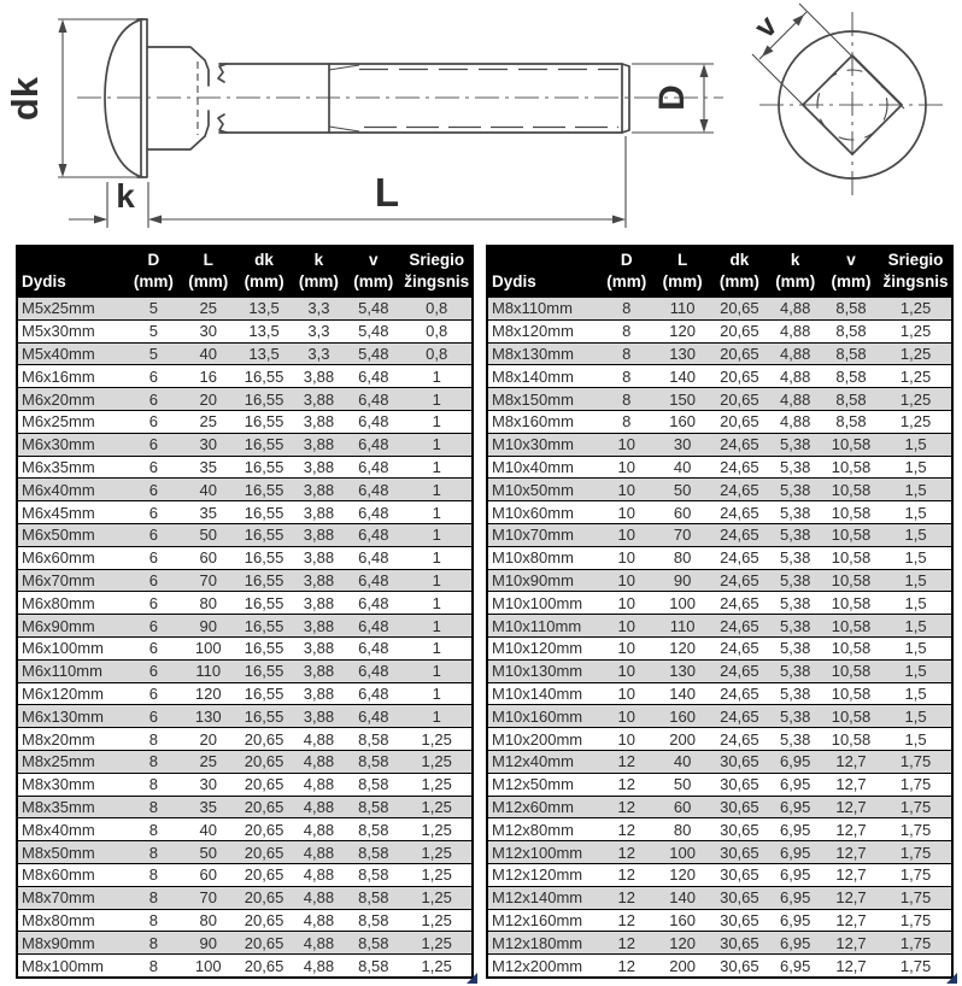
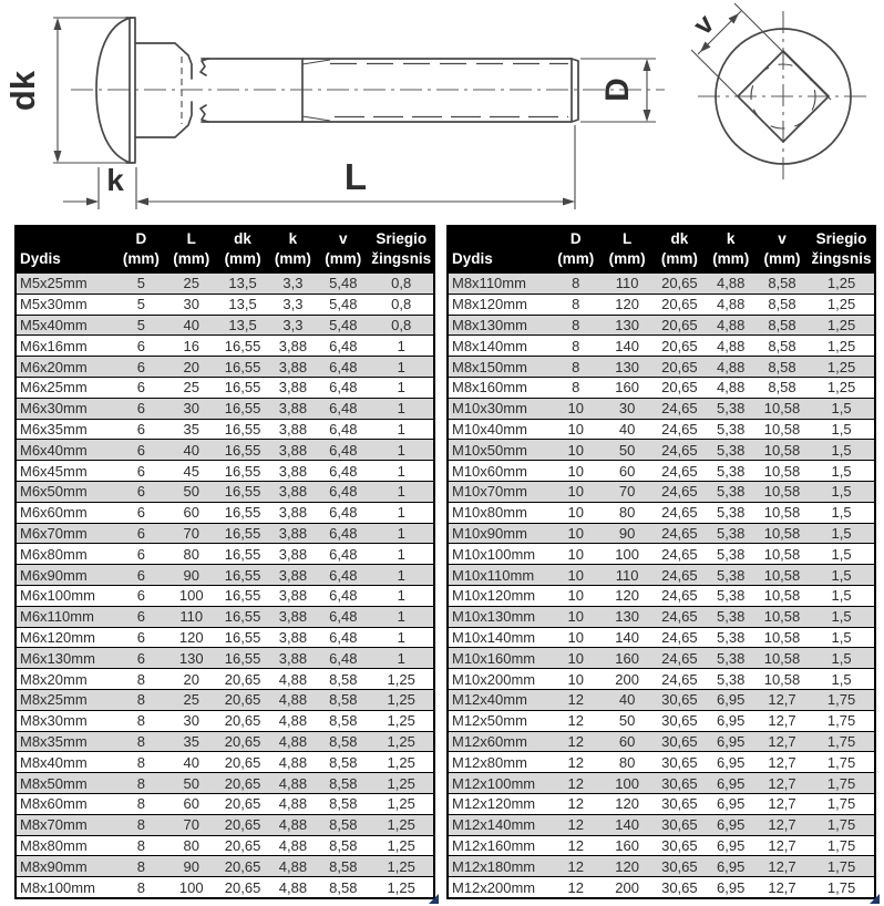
  k
  L
  Dydis	D(mm)	L(mm)	dk(mm)	k(mm)	v(mm)	Sriegiožingsnis
  M5x25mm	5	25	13,5	3,3	5,48	0,8
  M5x30mm	5	30	13,5	3,3	5,48	0,8
  M5x40mm	5	40	13,5	3,3	5,48	0,8
  M6x16mm	6	16	16,55	3,88	6,48	1
  M6x20mm	6	20	16,55	3,88	6,48	1
  M6x25mm	6	25	16,55	3,88	6,48	1
  M6x30mm	6	30	16,55	3,88	6,48	1
  M6x35mm	6	35	16,55	3,88	6,48	1
  M6x40mm	6	40	16,55	3,88	6,48	1
- M6x45mm	6	35	16,55	3,88	6,48	1
+ M6x45mm	6	45	16,55	3,88	6,48	1
  M6x50mm	6	50	16,55	3,88	6,48	1
  M6x60mm	6	60	16,55	3,88	6,48	1
  M6x70mm	6	70	16,55	3,88	6,48	1
  M6x80mm	6	80	16,55	3,88	6,48	1
  M6x90mm	6	90	16,55	3,88	6,48	1
  M6x100mm	6	100	16,55	3,88	6,48	1
  M6x110mm	6	110	16,55	3,88	6,48	1
  M6x120mm	6	120	16,55	3,88	6,48	1
  M6x130mm	6	130	16,55	3,88	6,48	1
  M8x20mm	8	20	20,65	4,88	8,58	1,25
  M8x25mm	8	25	20,65	4,88	8,58	1,25
  M8x30mm	8	30	20,65	4,88	8,58	1,25
  M8x35mm	8	35	20,65	4,88	8,58	1,25
  M8x40mm	8	40	20,65	4,88	8,58	1,25
  M8x50mm	8	50	20,65	4,88	8,58	1,25
  M8x60mm	8	60	20,65	4,88	8,58	1,25
  M8x70mm	8	70	20,65	4,88	8,58	1,25
  M8x80mm	8	80	20,65	4,88	8,58	1,25
  M8x90mm	8	90	20,65	4,88	8,58	1,25
  M8x100mm	8	100	20,65	4,88	8,58	1,25
  Dydis	D(mm)	L(mm)	dk(mm)	k(mm)	v(mm)	Sriegiožingsnis
  M8x110mm	8	110	20,65	4,88	8,58	1,25
  M8x120mm	8	120	20,65	4,88	8,58	1,25
  M8x130mm	8	130	20,65	4,88	8,58	1,25
  M8x140mm	8	140	20,65	4,88	8,58	1,25
- M8x150mm	8	150	20,65	4,88	8,58	1,25
+ M8x150mm	8	130	20,65	4,88	8,58	1,25
  M8x160mm	8	160	20,65	4,88	8,58	1,25
  M10x30mm	10	30	24,65	5,38	10,58	1,5
  M10x40mm	10	40	24,65	5,38	10,58	1,5
  M10x50mm	10	50	24,65	5,38	10,58	1,5
  M10x60mm	10	60	24,65	5,38	10,58	1,5
  M10x70mm	10	70	24,65	5,38	10,58	1,5
  M10x80mm	10	80	24,65	5,38	10,58	1,5
  M10x90mm	10	90	24,65	5,38	10,58	1,5
  M10x100mm	10	100	24,65	5,38	10,58	1,5
  M10x110mm	10	110	24,65	5,38	10,58	1,5
  M10x120mm	10	120	24,65	5,38	10,58	1,5
  M10x130mm	10	130	24,65	5,38	10,58	1,5
  M10x140mm	10	140	24,65	5,38	10,58	1,5
  M10x160mm	10	160	24,65	5,38	10,58	1,5
  M10x200mm	10	200	24,65	5,38	10,58	1,5
  M12x40mm	12	40	30,65	6,95	12,7	1,75
  M12x50mm	12	50	30,65	6,95	12,7	1,75
  M12x60mm	12	60	30,65	6,95	12,7	1,75
  M12x80mm	12	80	30,65	6,95	12,7	1,75
  M12x100mm	12	100	30,65	6,95	12,7	1,75
  M12x120mm	12	120	30,65	6,95	12,7	1,75
  M12x140mm	12	140	30,65	6,95	12,7	1,75
  M12x160mm	12	160	30,65	6,95	12,7	1,75
  M12x180mm	12	120	30,65	6,95	12,7	1,75
  M12x200mm	12	200	30,65	6,95	12,7	1,75
